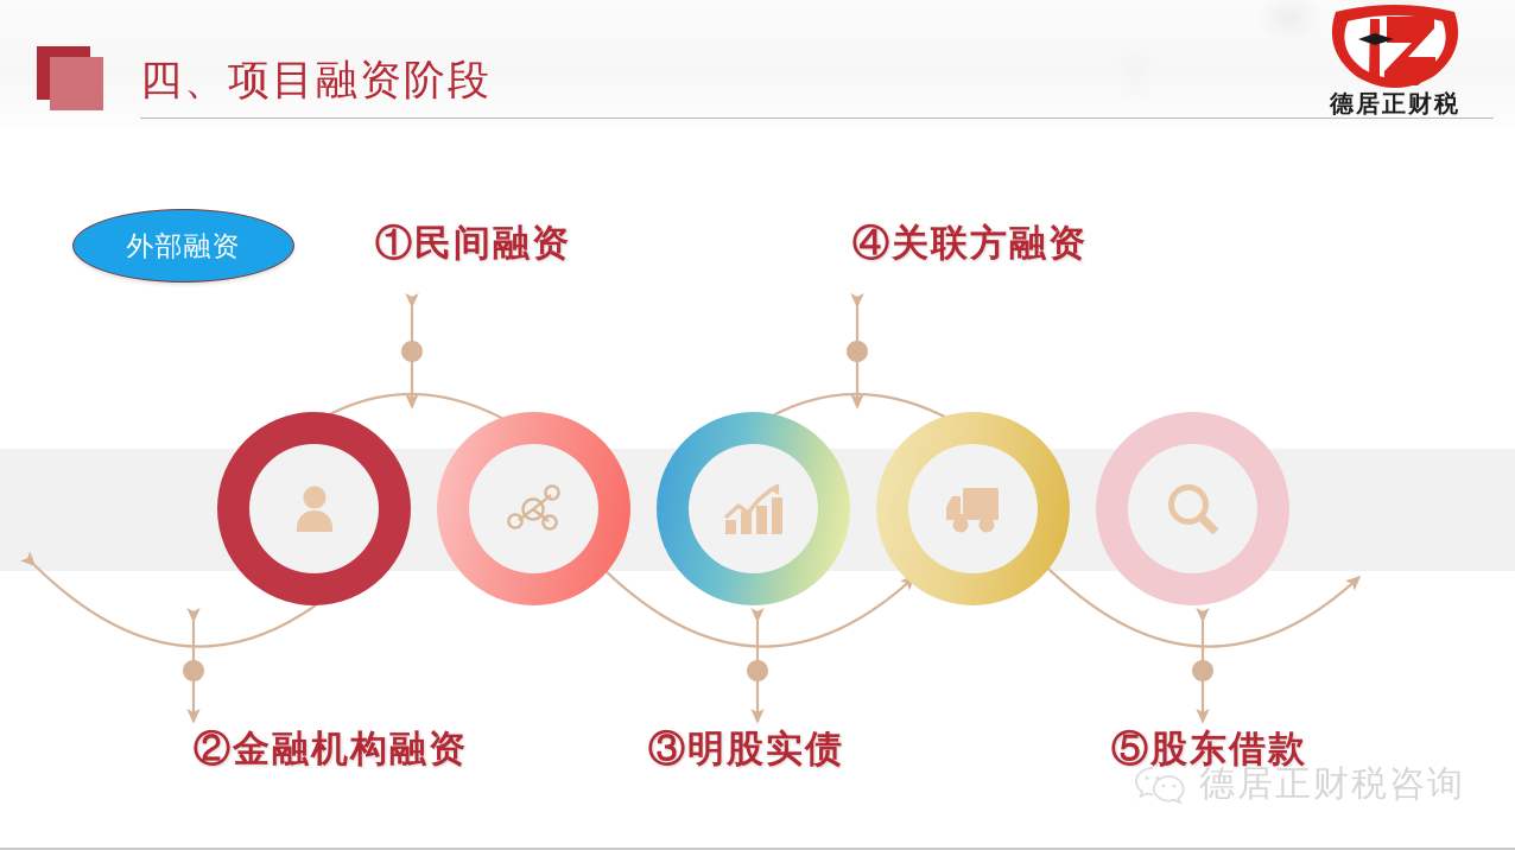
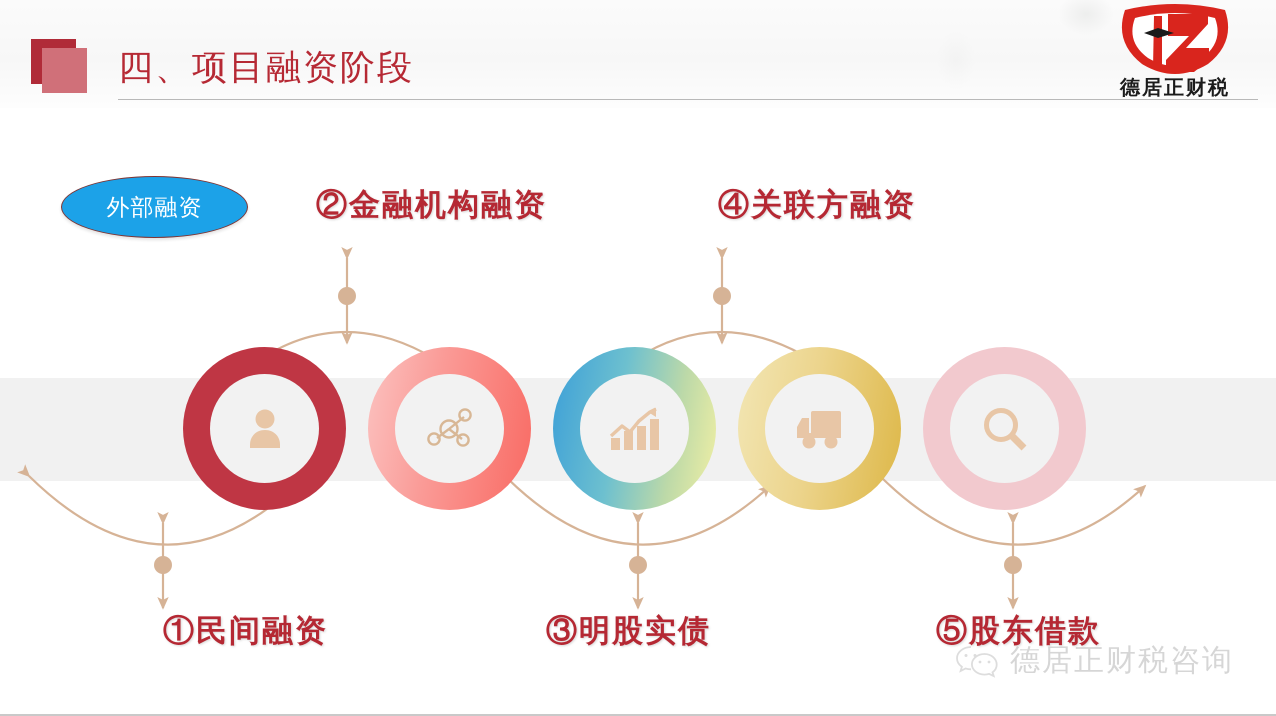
  四、项目融资阶段
  德居正财税
  外部融资
- ①民间融资
+ ②金融机构融资
  ④关联方融资
- ②金融机构融资
+ ①民间融资
  ③明股实债
  ⑤股东借款
  德居正财税咨询
